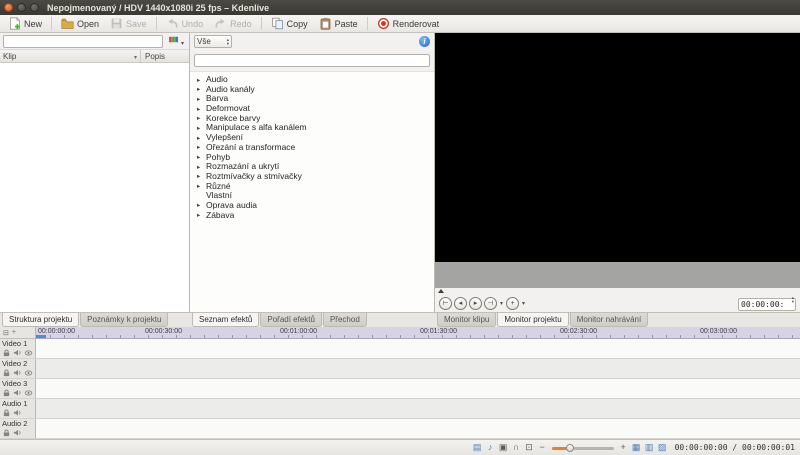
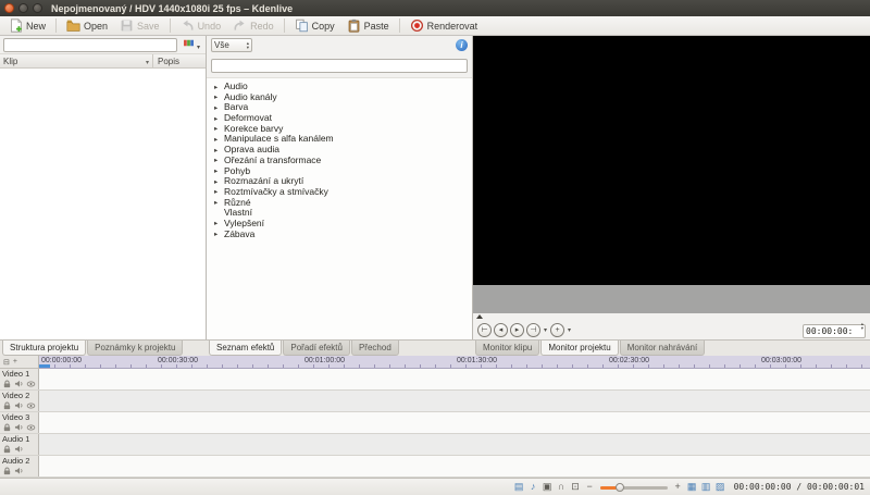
  Nepojmenovaný / HDV 1440x1080i 25 fps – Kdenlive
  New
  Open
  Save
  Undo
  Redo
  Copy
  Paste
  Renderovat
  Klip
  Popis
  Vše
  i
  Audio
  Audio kanály
  Barva
  Deformovat
  Korekce barvy
  Manipulace s alfa kanálem
- Vylepšení
+ Oprava audia
  Ořezání a transformace
  Pohyb
  Rozmazání a ukrytí
  Roztmívačky a stmívačky
  Různé
  Vlastní
- Oprava audia
+ Vylepšení
  Zábava
  00:00:00:
  Struktura projektu
  Poznámky k projektu
  Seznam efektů
  Pořadí efektů
  Přechod
  Monitor klipu
  Monitor projektu
  Monitor nahrávání
  Video 1
  Video 2
  Video 3
  Audio 1
  Audio 2
  ▤
  ♪
  ▣
  ∩
  ⊡
  −
  +
  ▦
  ▥
  ▨
  00:00:00:00 / 00:00:00:01
